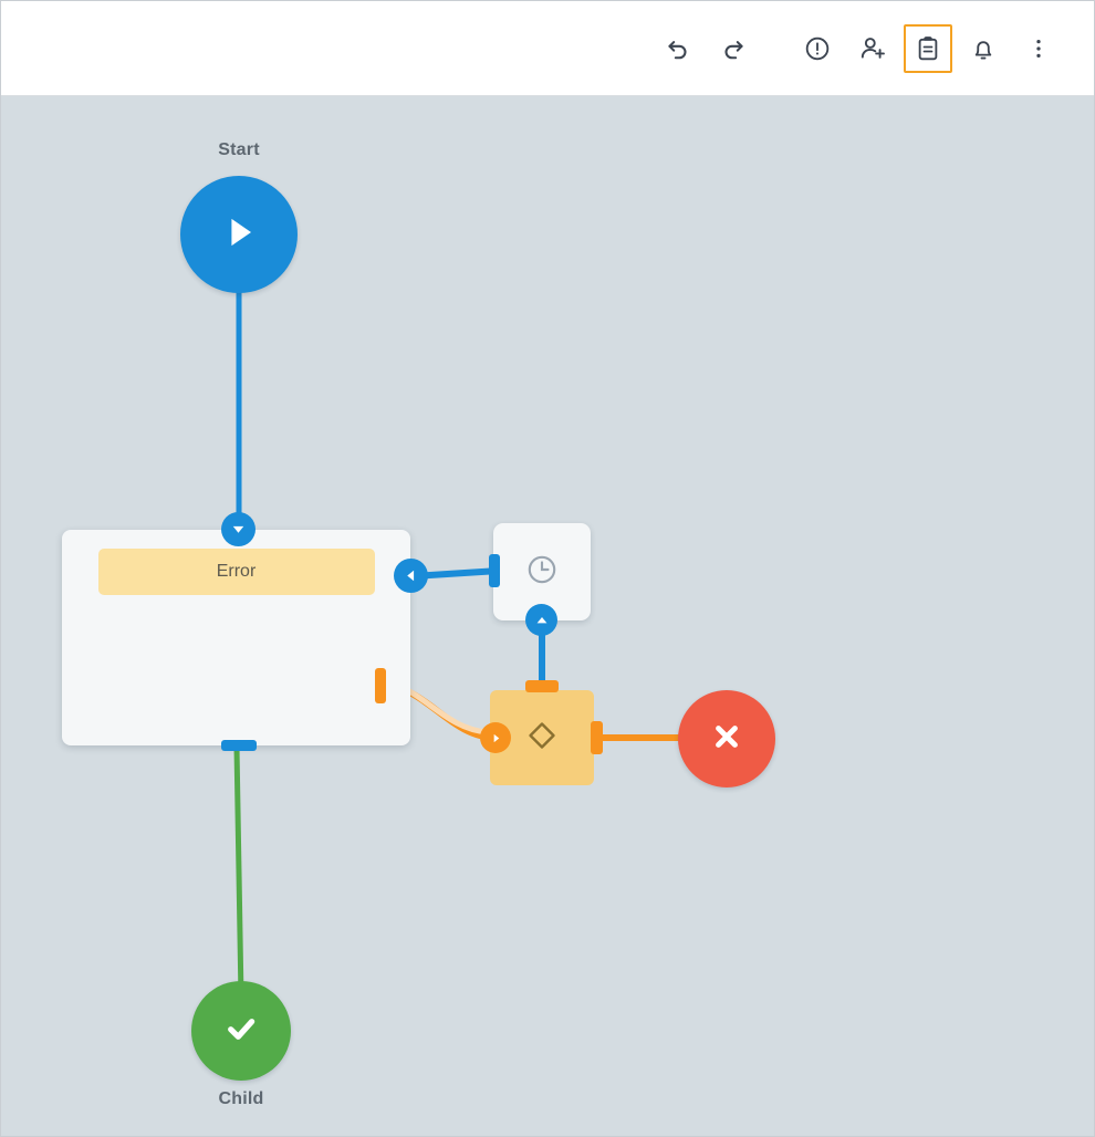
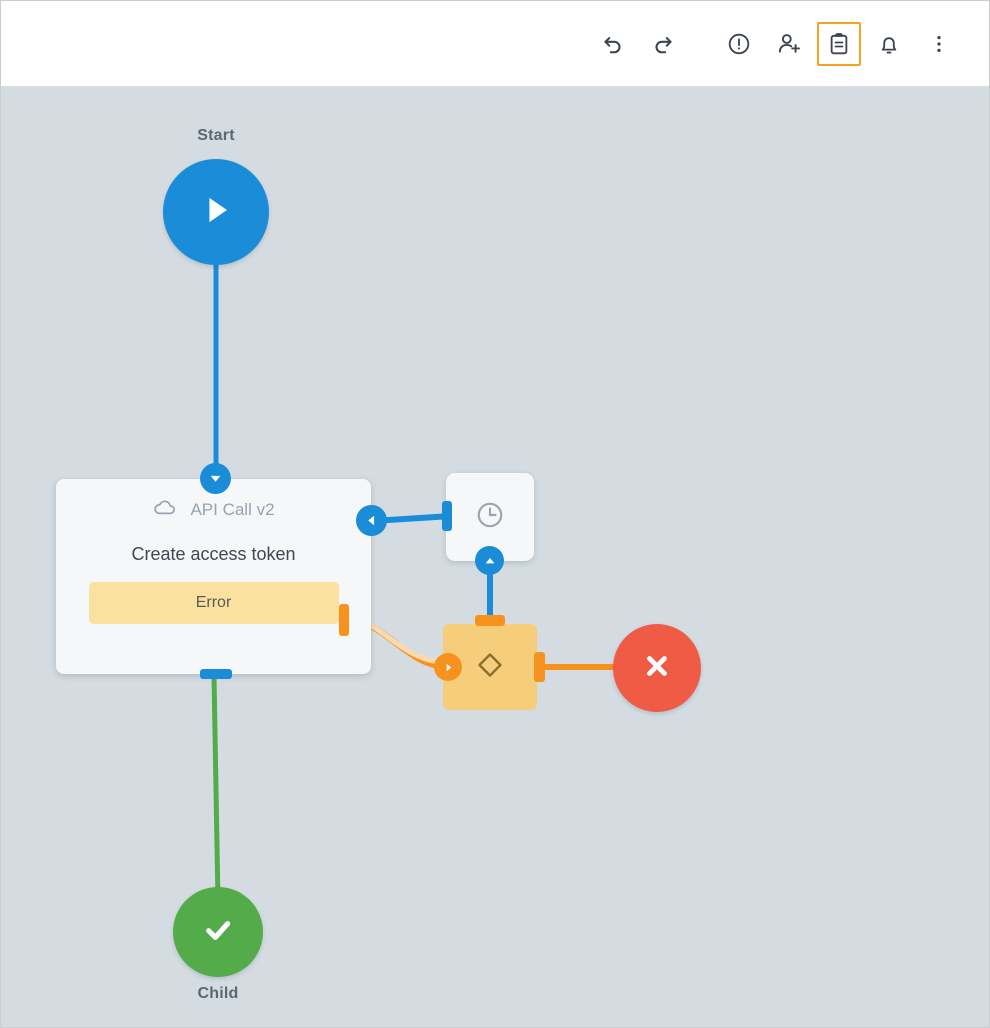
  Start
+ API Call v2
+ Create access token
  Error
  Child
